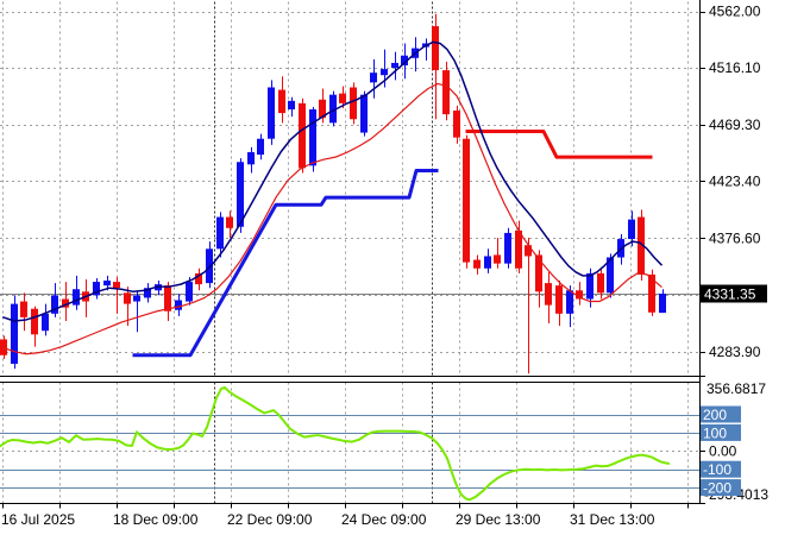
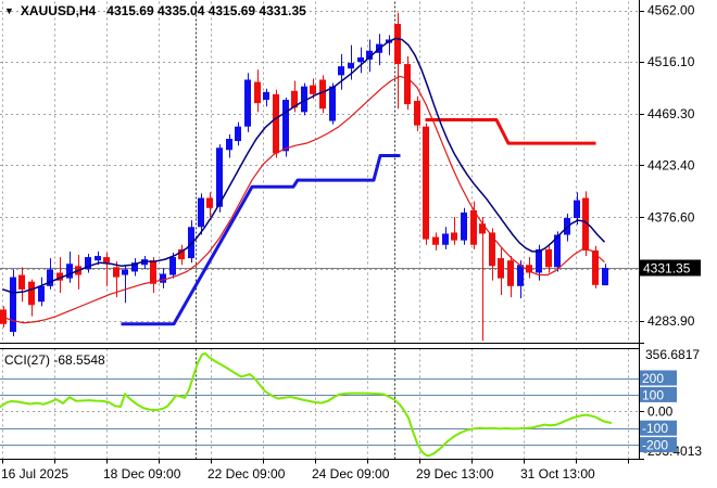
  4562.00
  4516.10
  4469.30
  4423.40
  4376.60
  4283.90
  4331.35
  356.6817
  0.00
  200
  100
  -100
  -200
  16 Jul 2025
  18 Dec 09:00
  22 Dec 09:00
  24 Dec 09:00
  29 Dec 13:00
- 31 Dec 13:00
+ 31 Oct 13:00
+ ▼
+ XAUUSD,H4
+ 4315.69 4335.04 4315.69 4331.35
+ CCI(27) -68.5548
